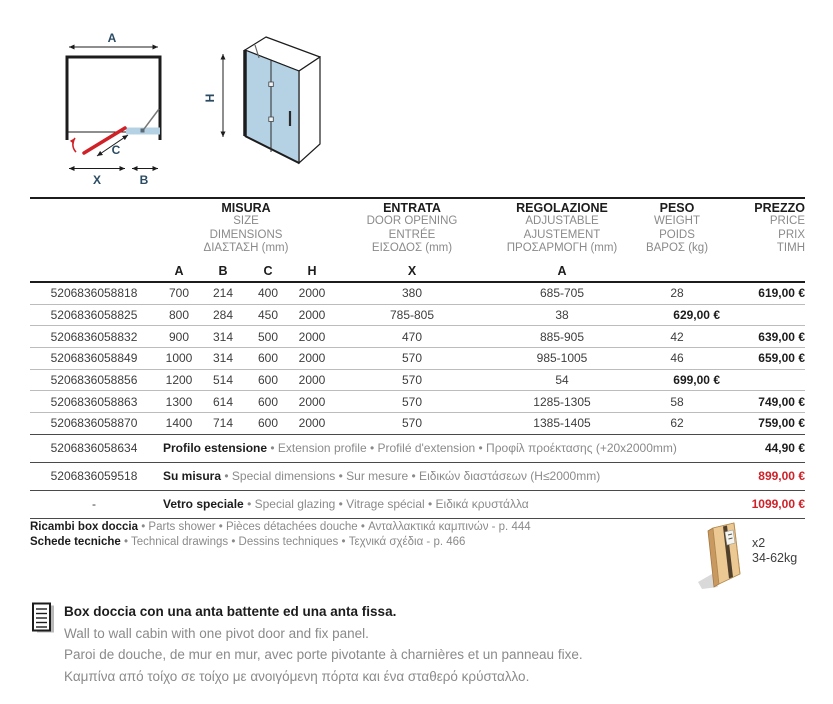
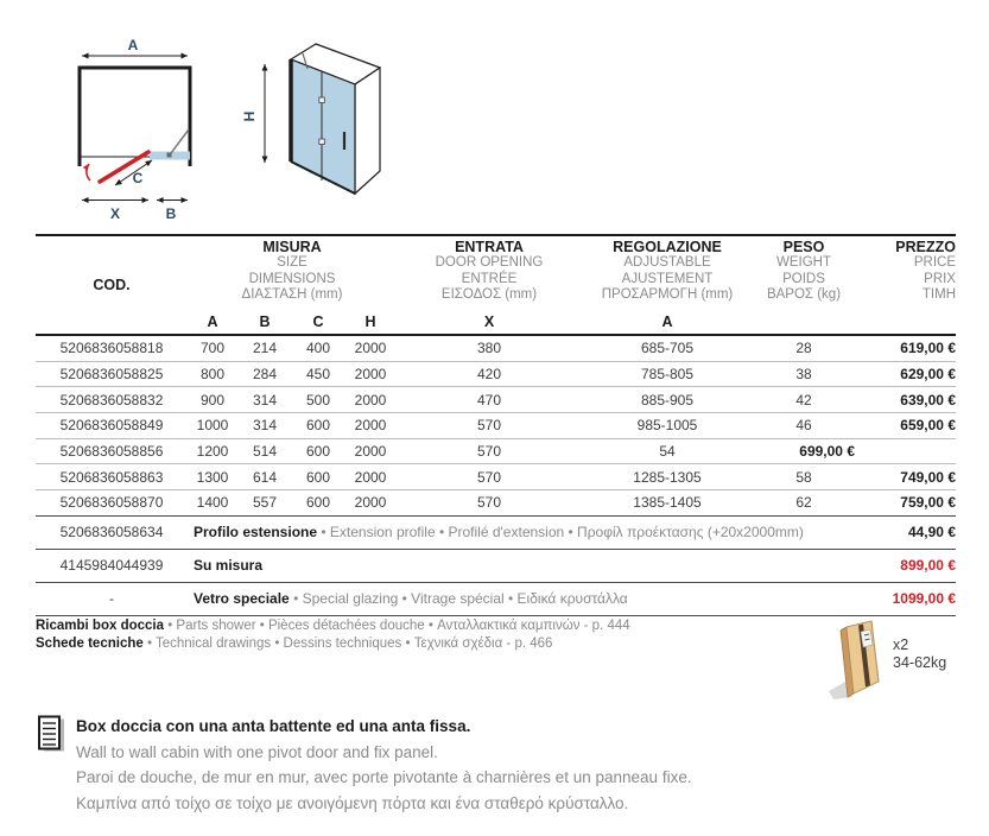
  A
  C
  X
  B
+ COD.
  MISURA
  SIZE
  DIMENSIONS
  ΔΙΑΣΤΑΣΗ (mm)
  ENTRATA
  DOOR OPENING
  ENTRÉE
  ΕΙΣΟΔΟΣ (mm)
  REGOLAZIONE
  ADJUSTABLE
  AJUSTEMENT
  ΠΡΟΣΑΡΜΟΓΗ (mm)
  PESO
  WEIGHT
  POIDS
  ΒΑΡΟΣ (kg)
  PREZZO
  PRICE
  PRIX
  ΤΙΜΗ
  A
  B
  C
  H
  X
  A
  5206836058818
  700
  214
  400
  2000
  380
  685-705
  28
  619,00 €
  5206836058825
  800
  284
  450
  2000
+ 420
  785-805
  38
  629,00 €
  5206836058832
  900
  314
  500
  2000
  470
  885-905
  42
  639,00 €
  5206836058849
  1000
  314
  600
  2000
  570
  985-1005
  46
  659,00 €
  5206836058856
  1200
  514
  600
  2000
  570
  54
  699,00 €
  5206836058863
  1300
  614
  600
  2000
  570
  1285-1305
  58
  749,00 €
  5206836058870
  1400
- 714
+ 557
  600
  2000
  570
  1385-1405
  62
  759,00 €
  5206836058634
  Profilo estensione
  • Extension profile • Profilé d'extension • Προφίλ προέκτασης (+20x2000mm)
  44,90 €
- 5206836059518
+ 4145984044939
  Su misura
- • Special dimensions • Sur mesure • Ειδικών διαστάσεων (H≤2000mm)
  899,00 €
  -
  Vetro speciale
  • Special glazing • Vitrage spécial • Ειδικά κρυστάλλα
  1099,00 €
  Ricambi box doccia • Parts shower • Pièces détachées douche • Ανταλλακτικά καμπινών - p. 444
  Schede tecniche • Technical drawings • Dessins techniques • Τεχνικά σχέδια - p. 466
  x2
  34-62kg
  Box doccia con una anta battente ed una anta fissa.
  Wall to wall cabin with one pivot door and fix panel.
  Paroi de douche, de mur en mur, avec porte pivotante à charnières et un panneau fixe.
  Καμπίνα από τοίχο σε τοίχο με ανοιγόμενη πόρτα και ένα σταθερό κρύσταλλο.
